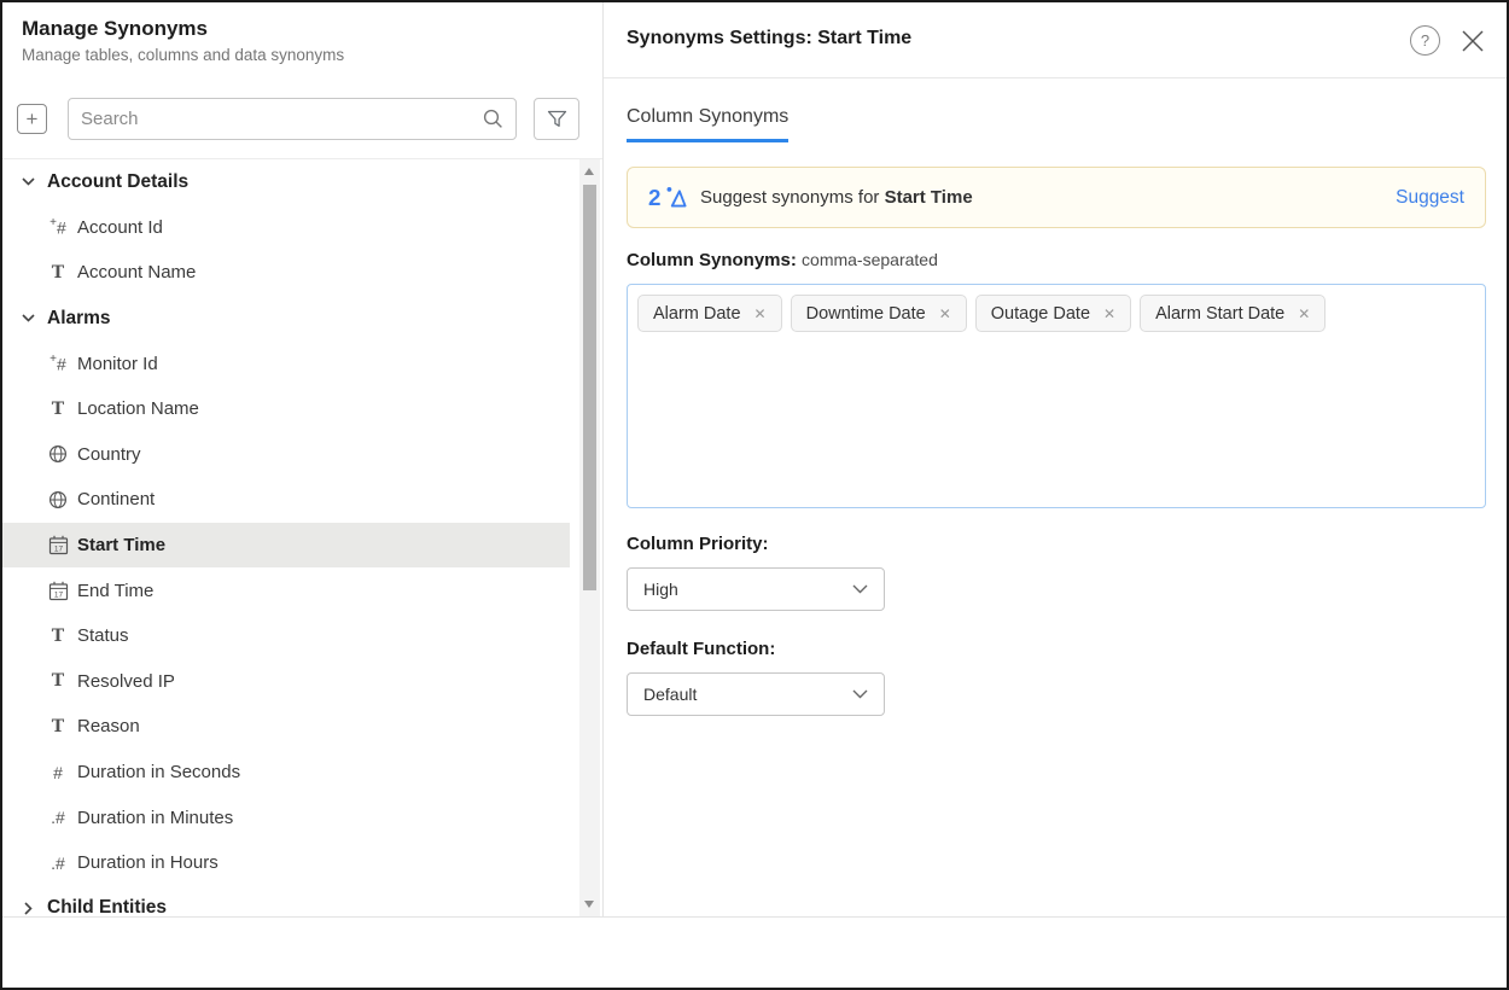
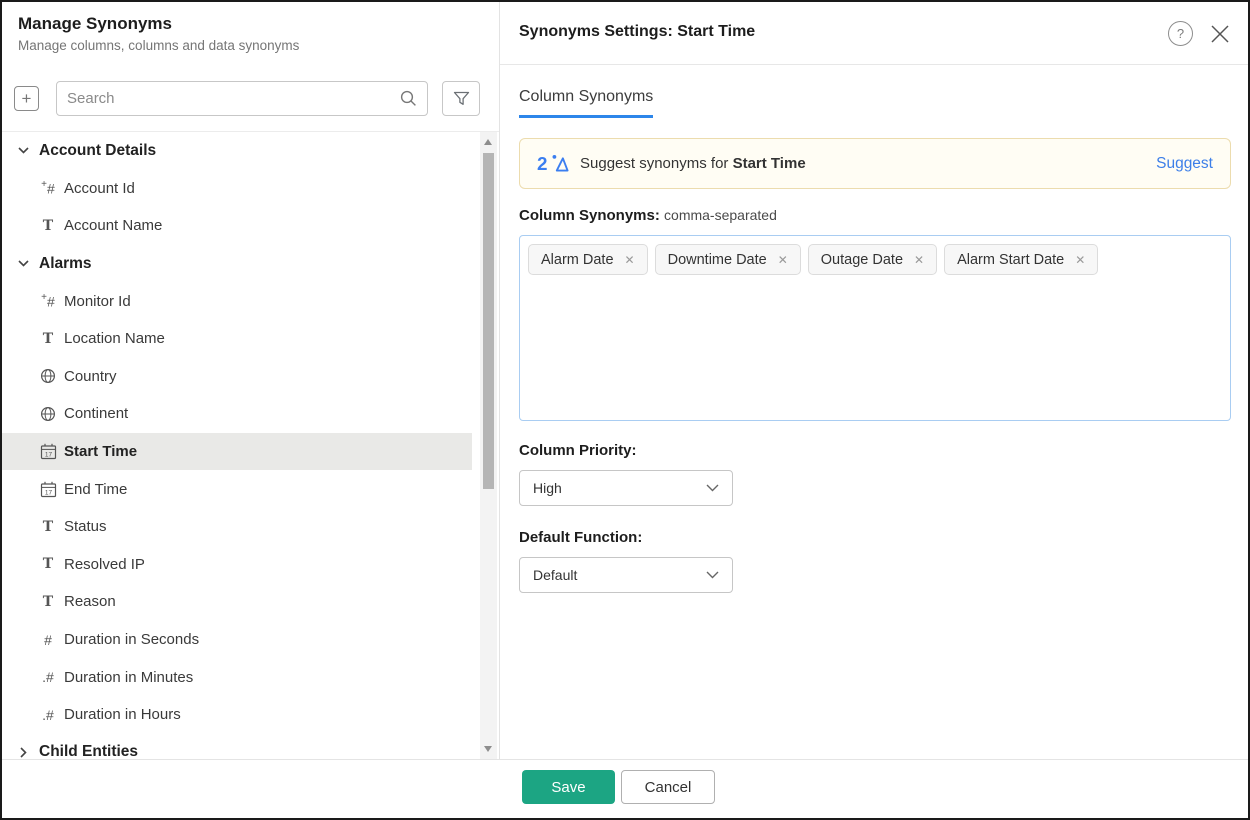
  Manage Synonyms
- Manage tables, columns and data synonyms
+ Manage columns, columns and data synonyms
  +
  Search
  Account Details
  +#
  Account Id
  T
  Account Name
  Alarms
  +#
  Monitor Id
  T
  Location Name
  Country
  Continent
  Start Time
  End Time
  T
  Status
  T
  Resolved IP
  T
  Reason
  #
  Duration in Seconds
  .#
  Duration in Minutes
  .#
  Duration in Hours
  Child Entities
  Synonyms Settings: Start Time
  ?
  Column Synonyms
  2
  Suggest synonyms for Start Time
  Suggest
  Column Synonyms: comma-separated
  Alarm Date
  ✕
  Downtime Date
  ✕
  Outage Date
  ✕
  Alarm Start Date
  ✕
  Column Priority:
  High
  Default Function:
  Default
+ Save
+ Cancel
